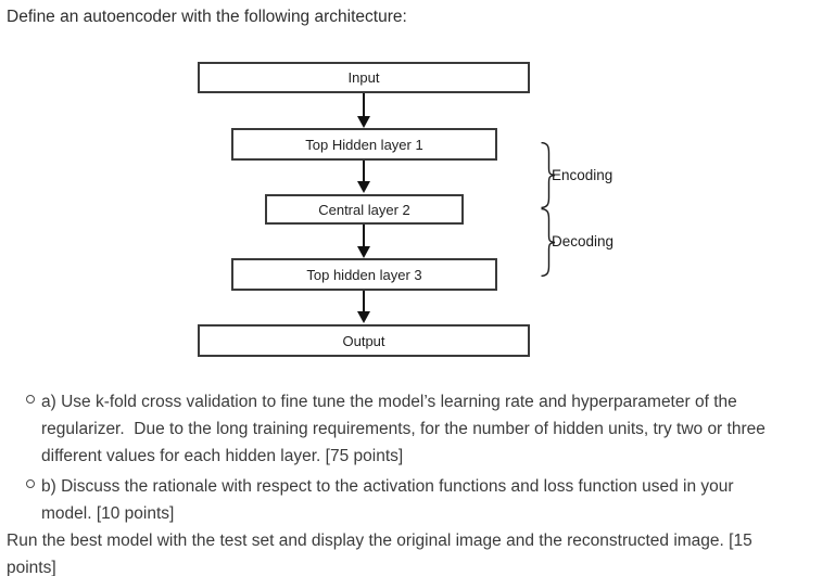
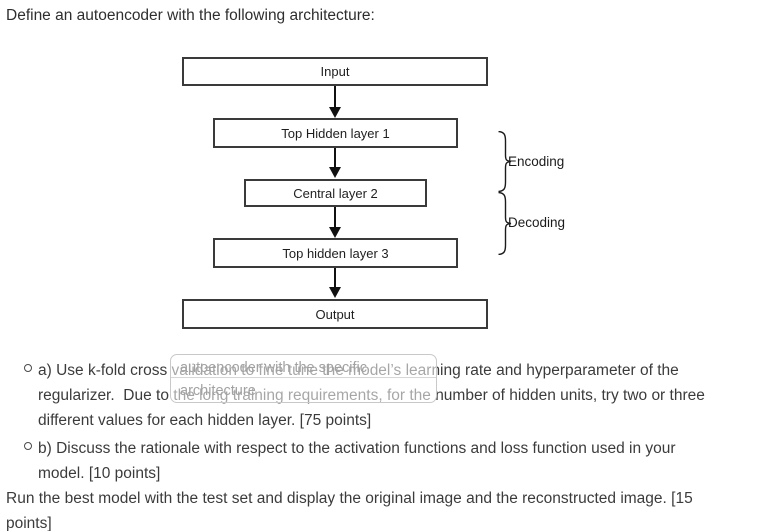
  Define an autoencoder with the following architecture:
  Input
  Top Hidden layer 1
  Central layer 2
  Top hidden layer 3
  Output
  Encoding
  Decoding
  a) Use k-fold cross validation to fine tune the model’s learning rate and hyperparameter of the
  regularizer. Due to the long training requirements, for the number of hidden units, try two or three
  different values for each hidden layer. [75 points]
  b) Discuss the rationale with respect to the activation functions and loss function used in your
  model. [10 points]
  Run the best model with the test set and display the original image and the reconstructed image. [15
  points]
+ autoencoder with the specific
+ architecture
